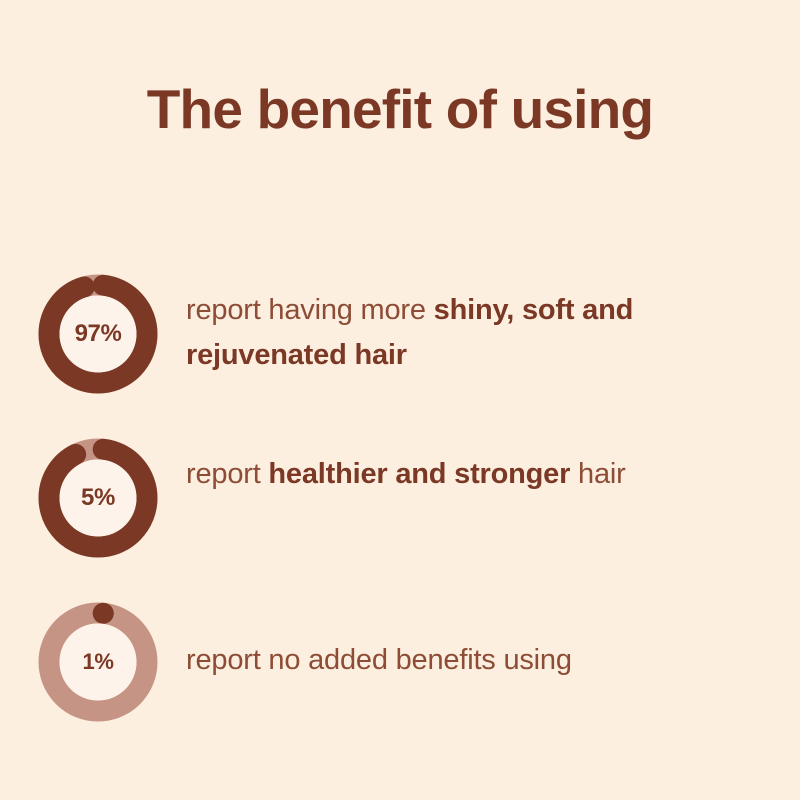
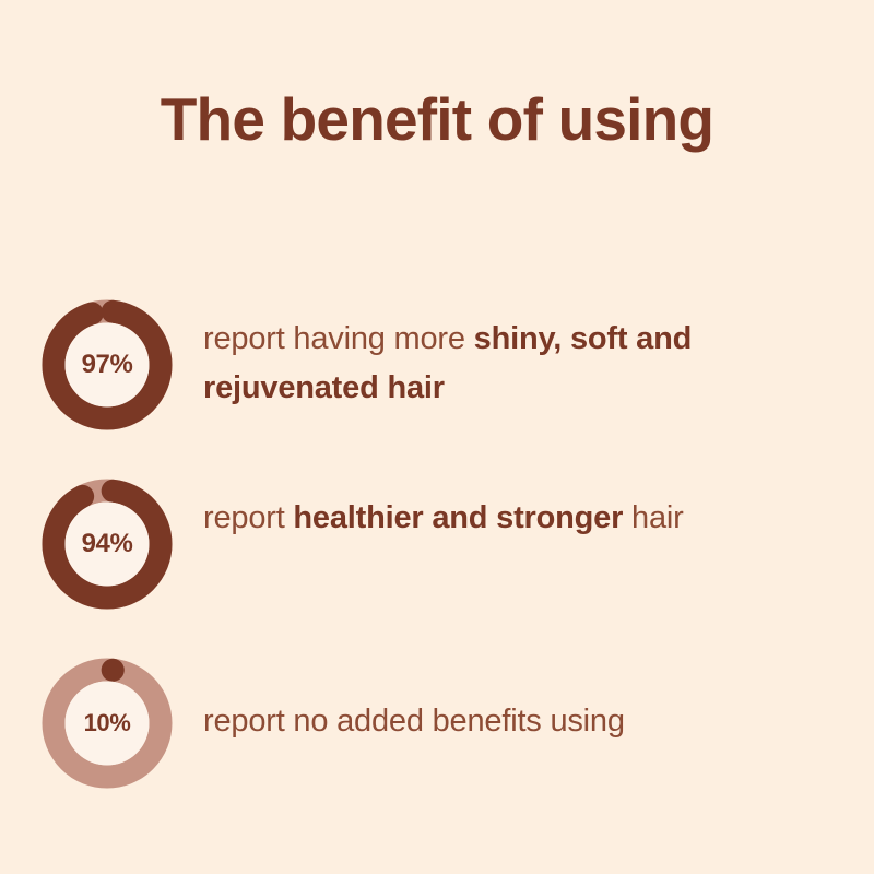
  The benefit of using
  97%
  report having more shiny, soft and rejuvenated hair
- 5%
+ 94%
  report healthier and stronger hair
- 1%
+ 10%
  report no added benefits using
